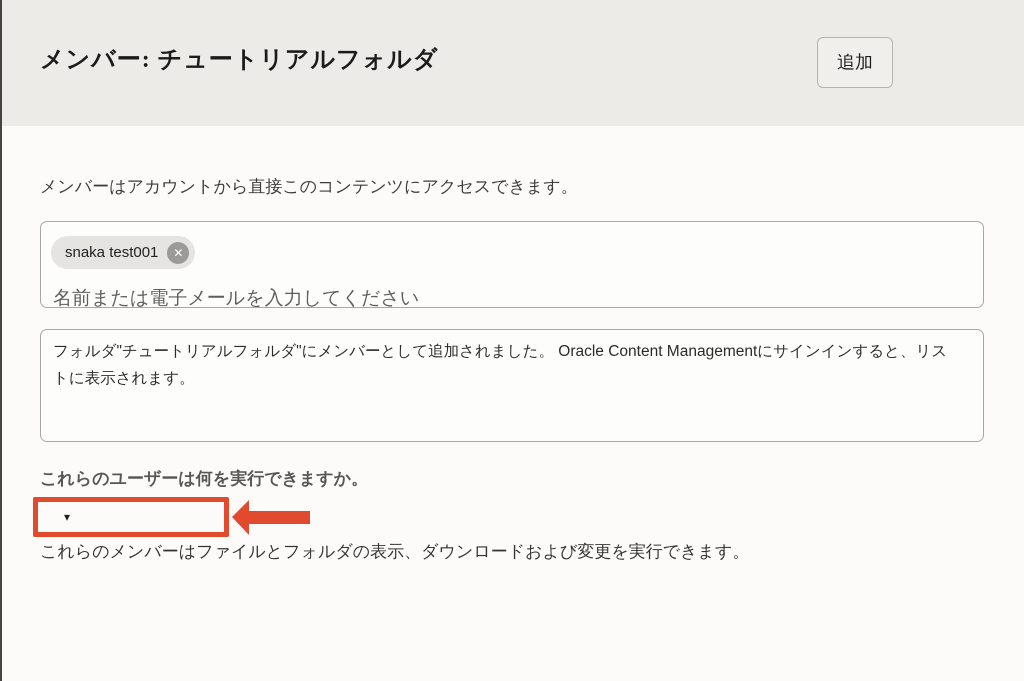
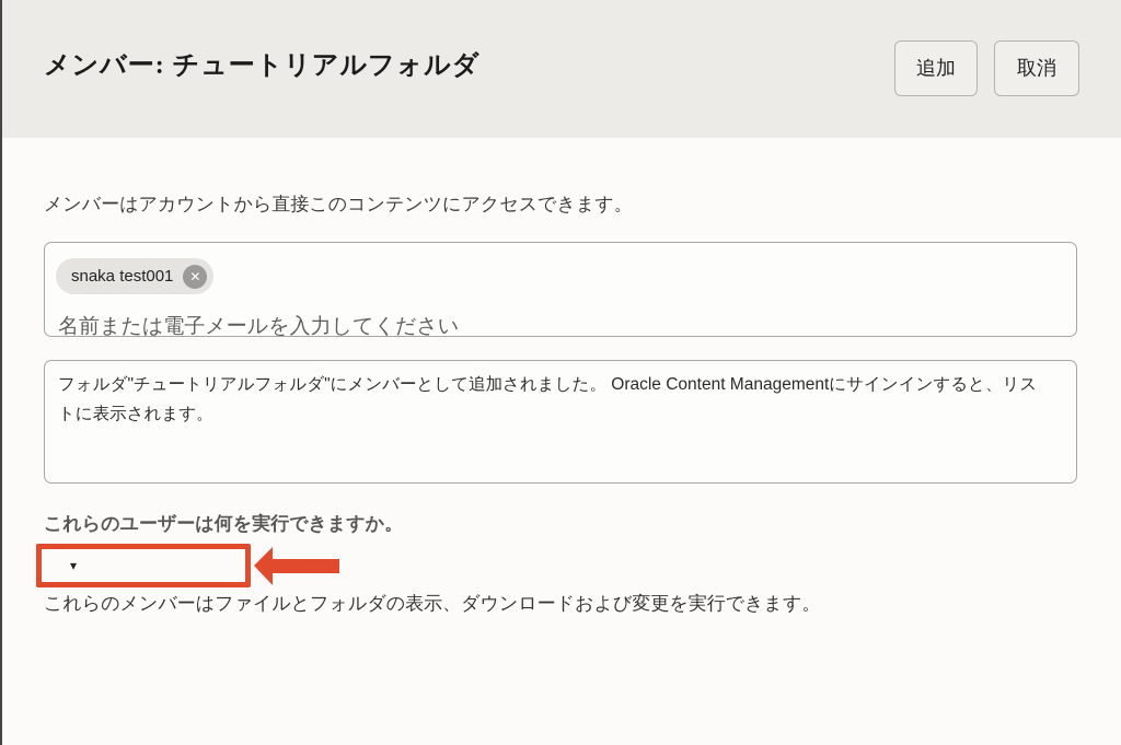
  メンバー: チュートリアルフォルダ
  追加
+ 取消
  メンバーはアカウントから直接このコンテンツにアクセスできます。
  snaka test001
  ✕
  名前または電子メールを入力してください
  フォルダ"チュートリアルフォルダ"にメンバーとして追加されました。 Oracle Content Managementにサインインすると、リストに表示されます。
  これらのユーザーは何を実行できますか。
  ▾
  これらのメンバーはファイルとフォルダの表示、ダウンロードおよび変更を実行できます。
